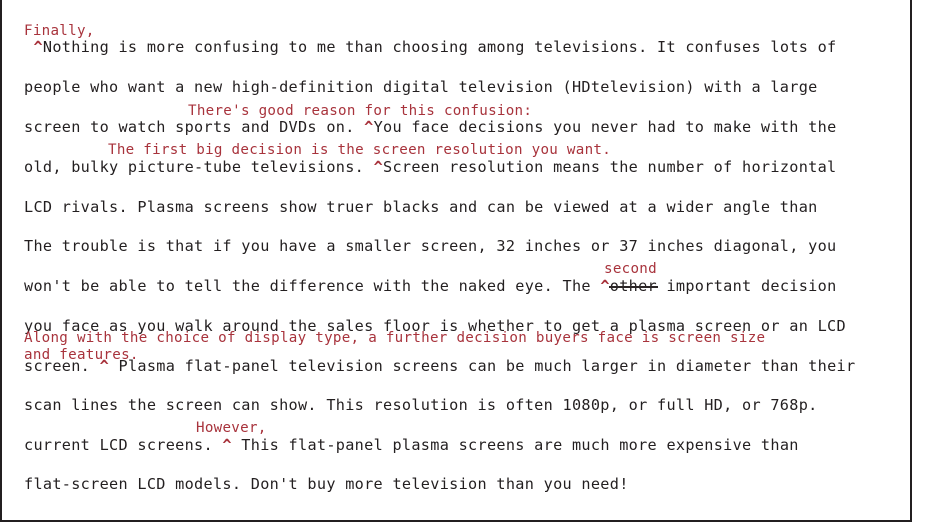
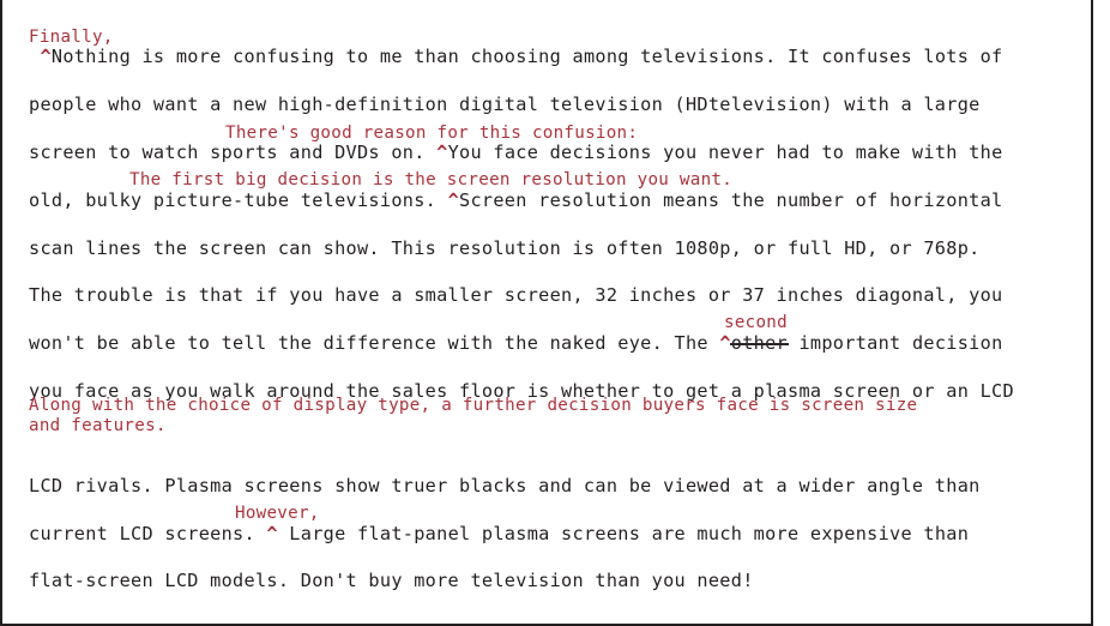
  Finally,
  ^Nothing is more confusing to me than choosing among televisions. It confuses lots of
  people who want a new high-definition digital television (HDtelevision) with a large
  There's good reason for this confusion:
  screen to watch sports and DVDs on. ^You face decisions you never had to make with the
  The first big decision is the screen resolution you want.
  old, bulky picture-tube televisions. ^Screen resolution means the number of horizontal
- LCD rivals. Plasma screens show truer blacks and can be viewed at a wider angle than
+ scan lines the screen can show. This resolution is often 1080p, or full HD, or 768p.
  The trouble is that if you have a smaller screen, 32 inches or 37 inches diagonal, you
  second
  won't be able to tell the difference with the naked eye. The ^other important decision
  you face as you walk around the sales floor is whether to get a plasma screen or an LCD
  Along with the choice of display type, a further decision buyers face is screen size
  and features.
- screen. ^ Plasma flat-panel television screens can be much larger in diameter than their
- scan lines the screen can show. This resolution is often 1080p, or full HD, or 768p.
+ LCD rivals. Plasma screens show truer blacks and can be viewed at a wider angle than
  However,
- current LCD screens. ^ This flat-panel plasma screens are much more expensive than
+ current LCD screens. ^ Large flat-panel plasma screens are much more expensive than
  flat-screen LCD models. Don't buy more television than you need!
